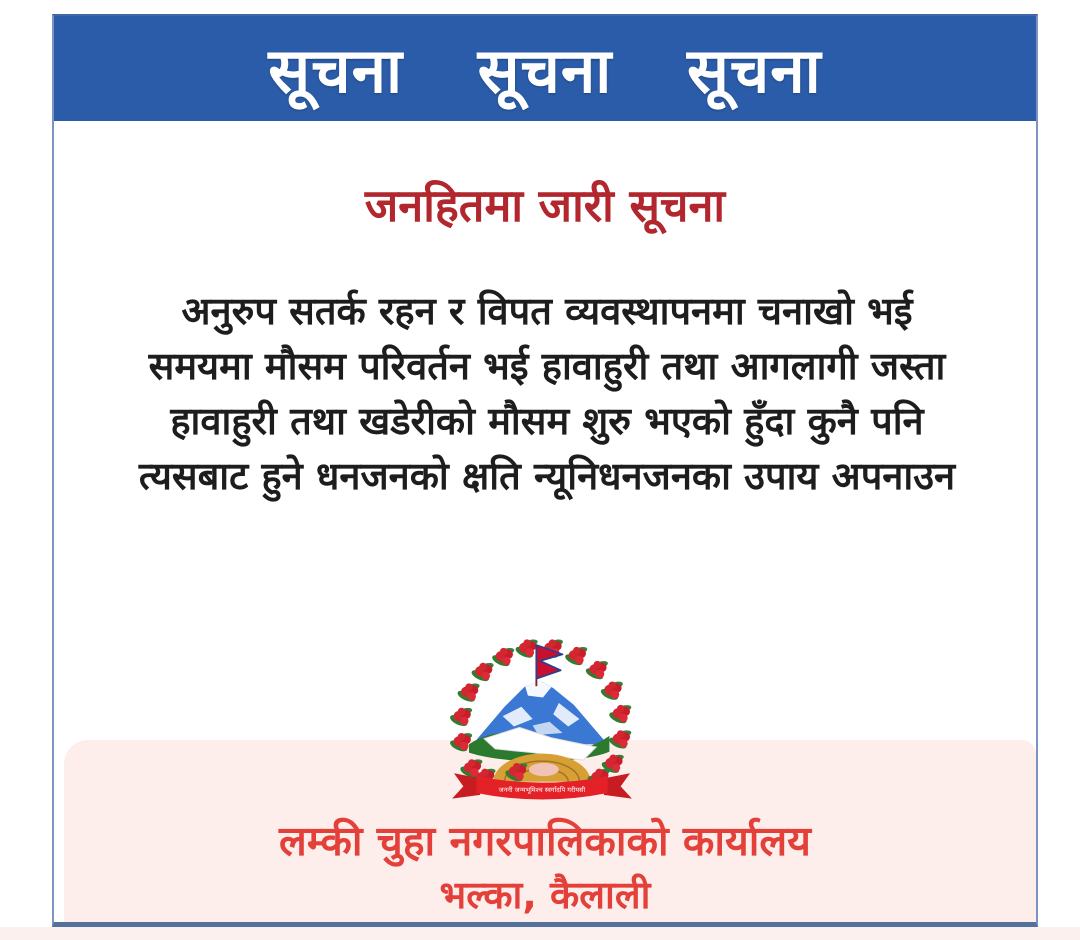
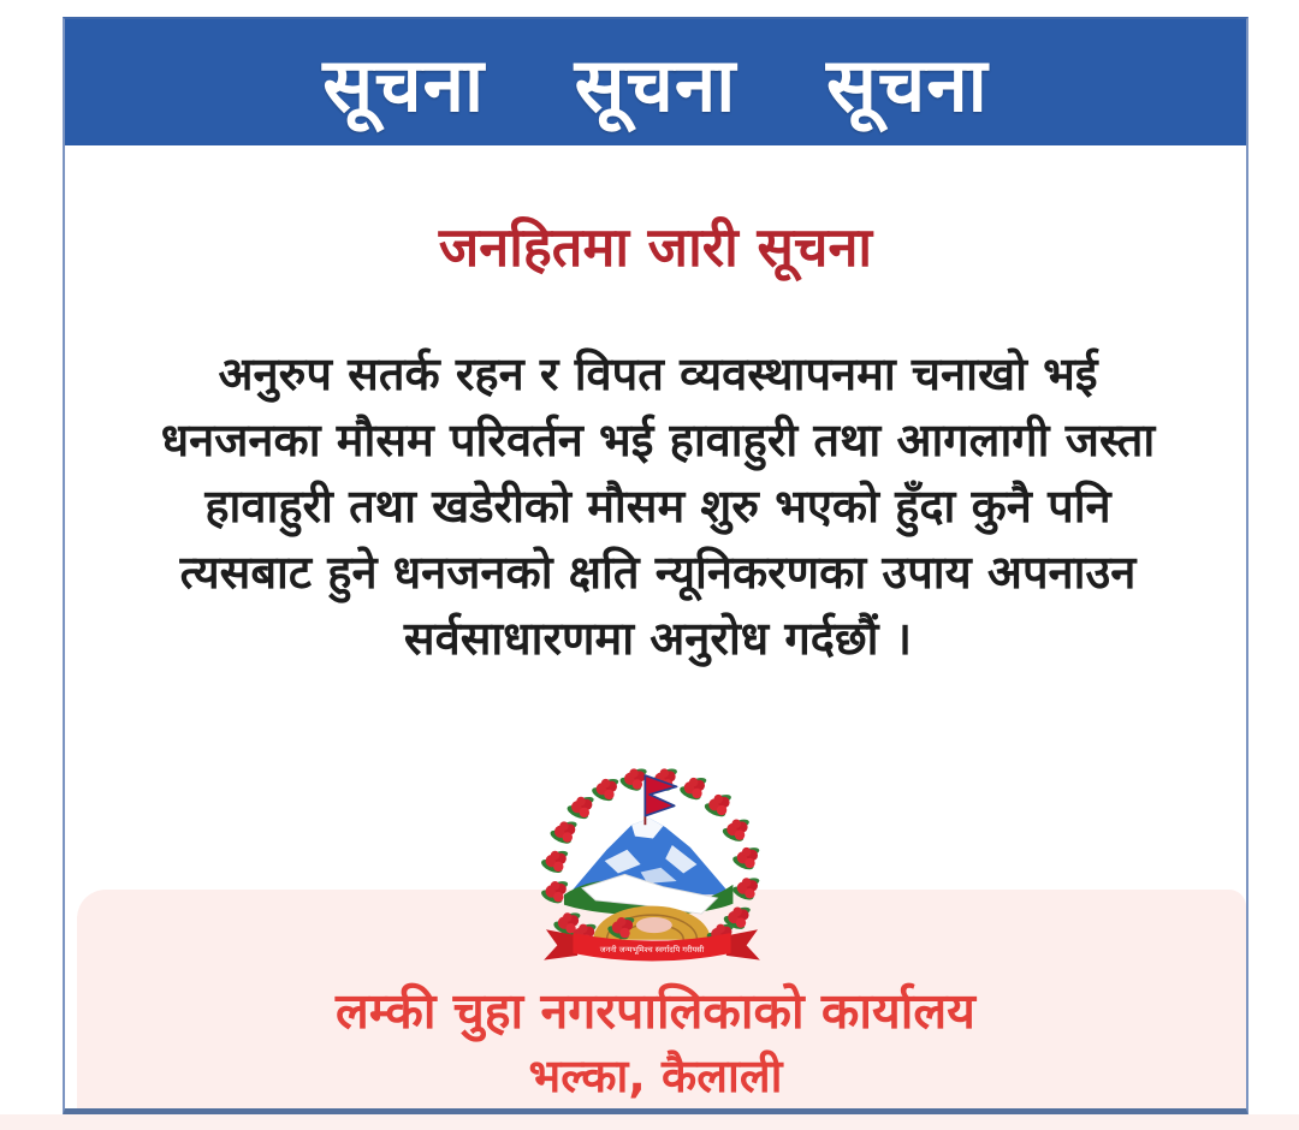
  सूचना सूचना सूचना
  जनहितमा जारी सूचना
  अनुरुप सतर्क रहन र विपत व्यवस्थापनमा चनाखो भई
- समयमा मौसम परिवर्तन भई हावाहुरी तथा आगलागी जस्ता
+ धनजनका मौसम परिवर्तन भई हावाहुरी तथा आगलागी जस्ता
  हावाहुरी तथा खडेरीको मौसम शुरु भएको हुँदा कुनै पनि
- त्यसबाट हुने धनजनको क्षति न्यूनिधनजनका उपाय अपनाउन
+ त्यसबाट हुने धनजनको क्षति न्यूनिकरणका उपाय अपनाउन
+ सर्वसाधारणमा अनुरोध गर्दछौं ।
  जननी जन्मभूमिश्च स्वर्गादपि गरीयसी
  लम्की चुहा नगरपालिकाको कार्यालय
  भल्का, कैलाली
